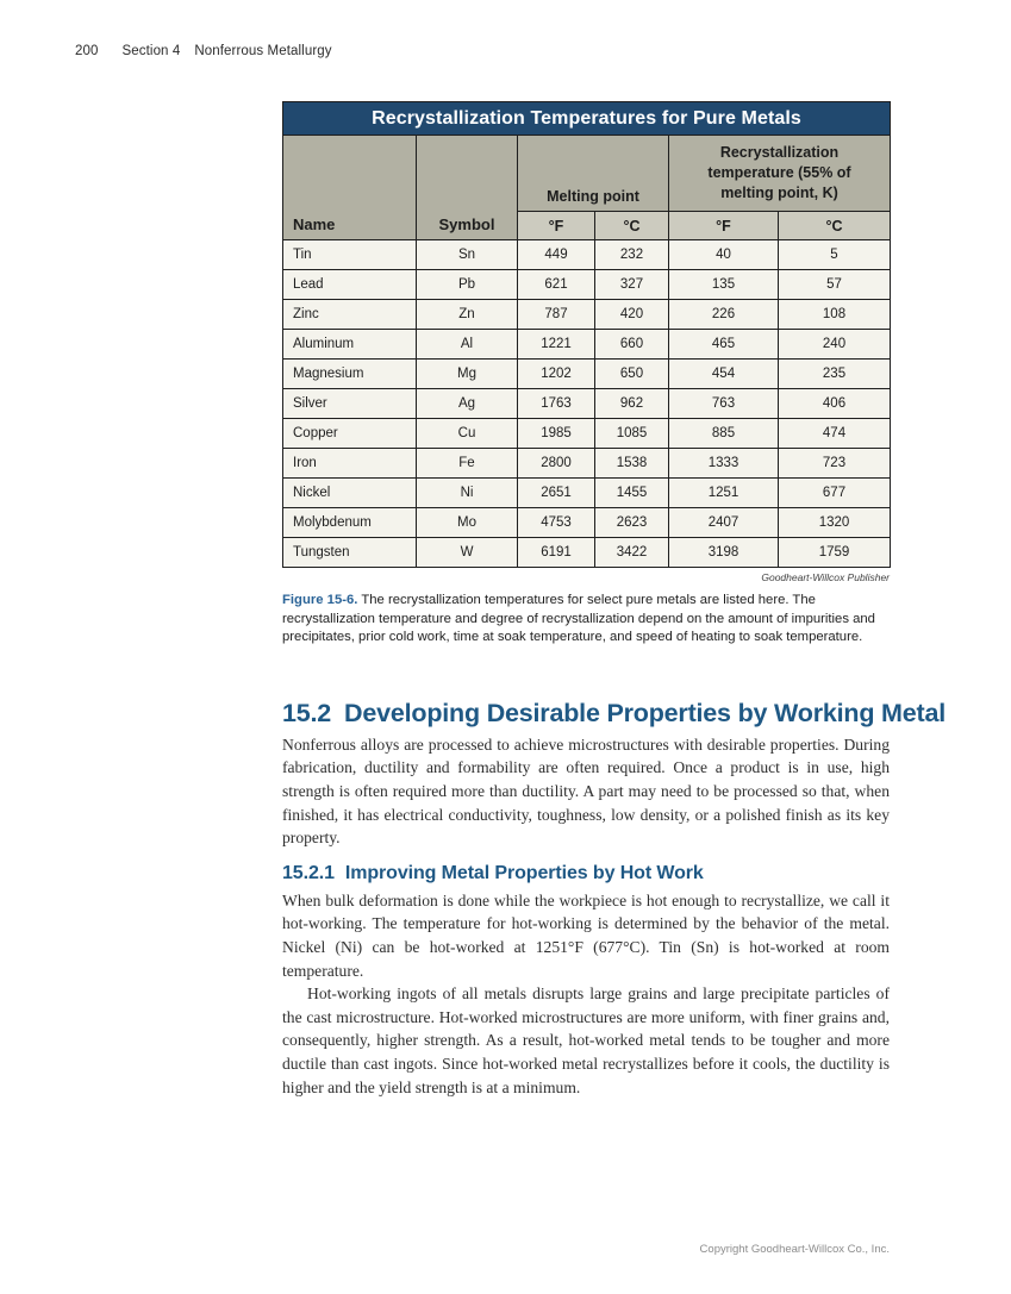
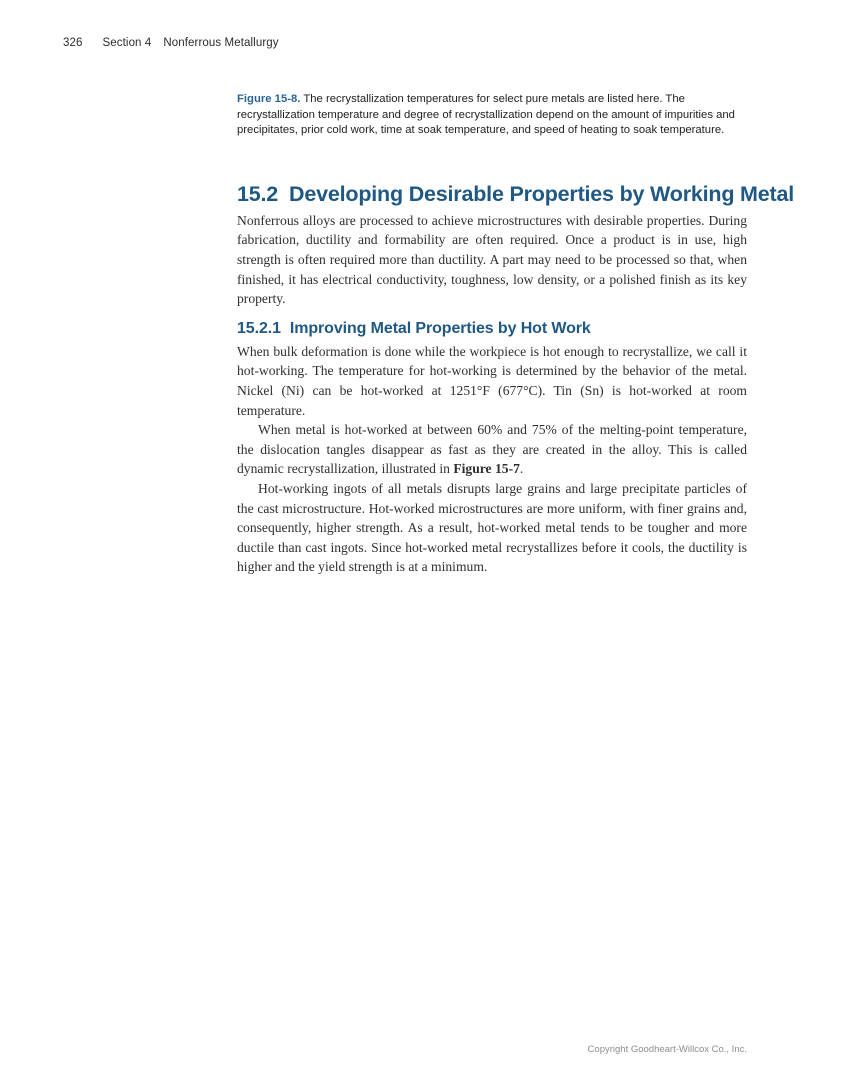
- 200 Section 4 Nonferrous Metallurgy
+ 326 Section 4 Nonferrous Metallurgy
- Recrystallization Temperatures for Pure Metals
- Name	Symbol	Melting point	Recrystallization temperature (55% of melting point, K)
- °F	°C	°F	°C
- Tin	Sn	449	232	40	5
- Lead	Pb	621	327	135	57
- Zinc	Zn	787	420	226	108
- Aluminum	Al	1221	660	465	240
- Magnesium	Mg	1202	650	454	235
- Silver	Ag	1763	962	763	406
- Copper	Cu	1985	1085	885	474
- Iron	Fe	2800	1538	1333	723
- Nickel	Ni	2651	1455	1251	677
- Molybdenum	Mo	4753	2623	2407	1320
- Tungsten	W	6191	3422	3198	1759
- Goodheart-Willcox Publisher
- Figure 15-6. The recrystallization temperatures for select pure metals are listed here. The recrystallization temperature and degree of recrystallization depend on the amount of impurities and precipitates, prior cold work, time at soak temperature, and speed of heating to soak temperature.
+ Figure 15-8. The recrystallization temperatures for select pure metals are listed here. The recrystallization temperature and degree of recrystallization depend on the amount of impurities and precipitates, prior cold work, time at soak temperature, and speed of heating to soak temperature.
  15.2 Developing Desirable Properties by Working Metal
  Nonferrous alloys are processed to achieve microstructures with desirable properties. During fabrication, ductility and formability are often required. Once a product is in use, high strength is often required more than ductility. A part may need to be processed so that, when finished, it has electrical conductivity, toughness, low density, or a polished finish as its key property.
  15.2.1 Improving Metal Properties by Hot Work
  When bulk deformation is done while the workpiece is hot enough to recrystallize, we call it hot-working. The temperature for hot-working is determined by the behavior of the metal. Nickel (Ni) can be hot-worked at 1251°F (677°C). Tin (Sn) is hot-worked at room temperature.
+ When metal is hot-worked at between 60% and 75% of the melting-point temperature, the dislocation tangles disappear as fast as they are created in the alloy. This is called dynamic recrystallization, illustrated in Figure 15-7.
  Hot-working ingots of all metals disrupts large grains and large precipitate particles of the cast microstructure. Hot-worked microstructures are more uniform, with finer grains and, consequently, higher strength. As a result, hot-worked metal tends to be tougher and more ductile than cast ingots. Since hot-worked metal recrystallizes before it cools, the ductility is higher and the yield strength is at a minimum.
  Copyright Goodheart-Willcox Co., Inc.
